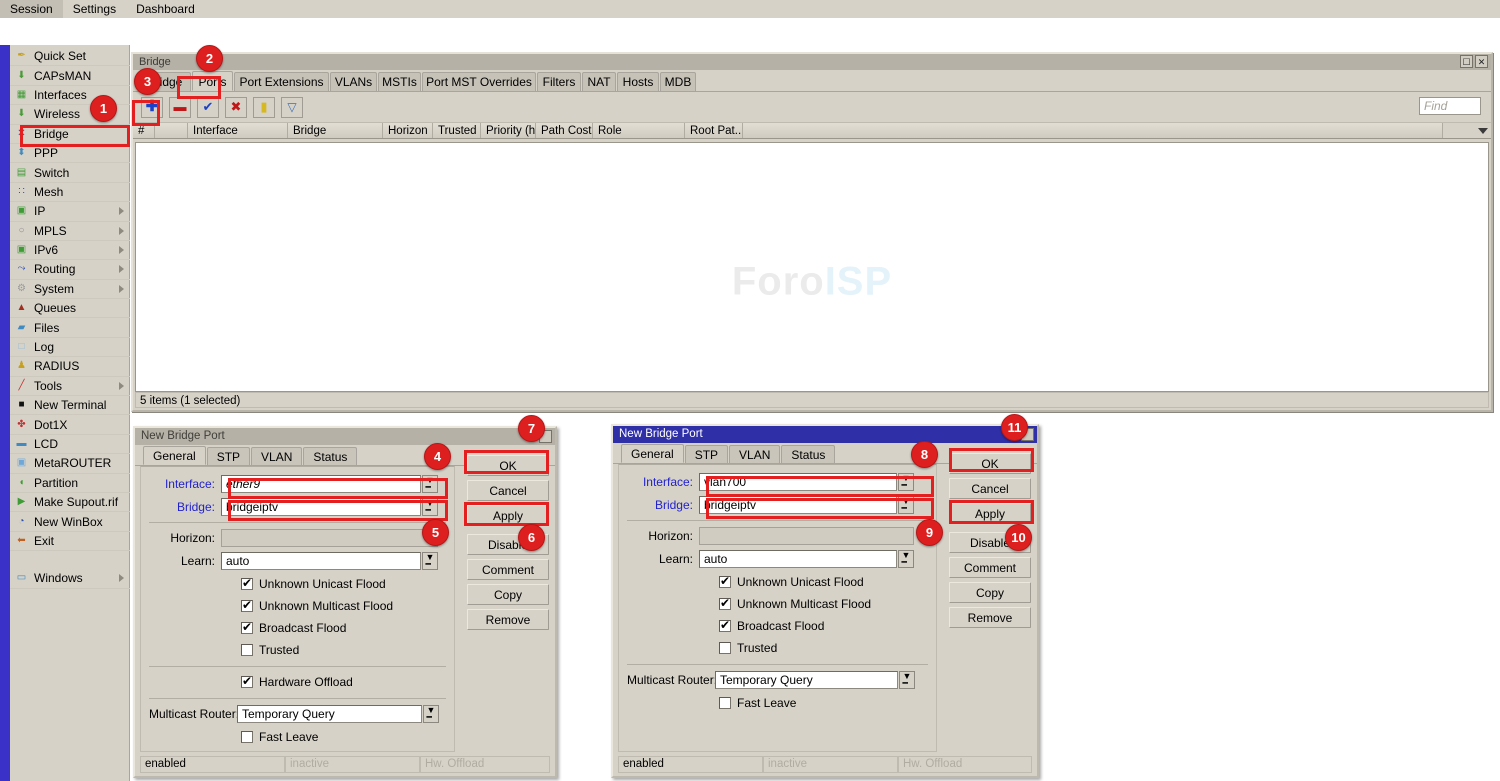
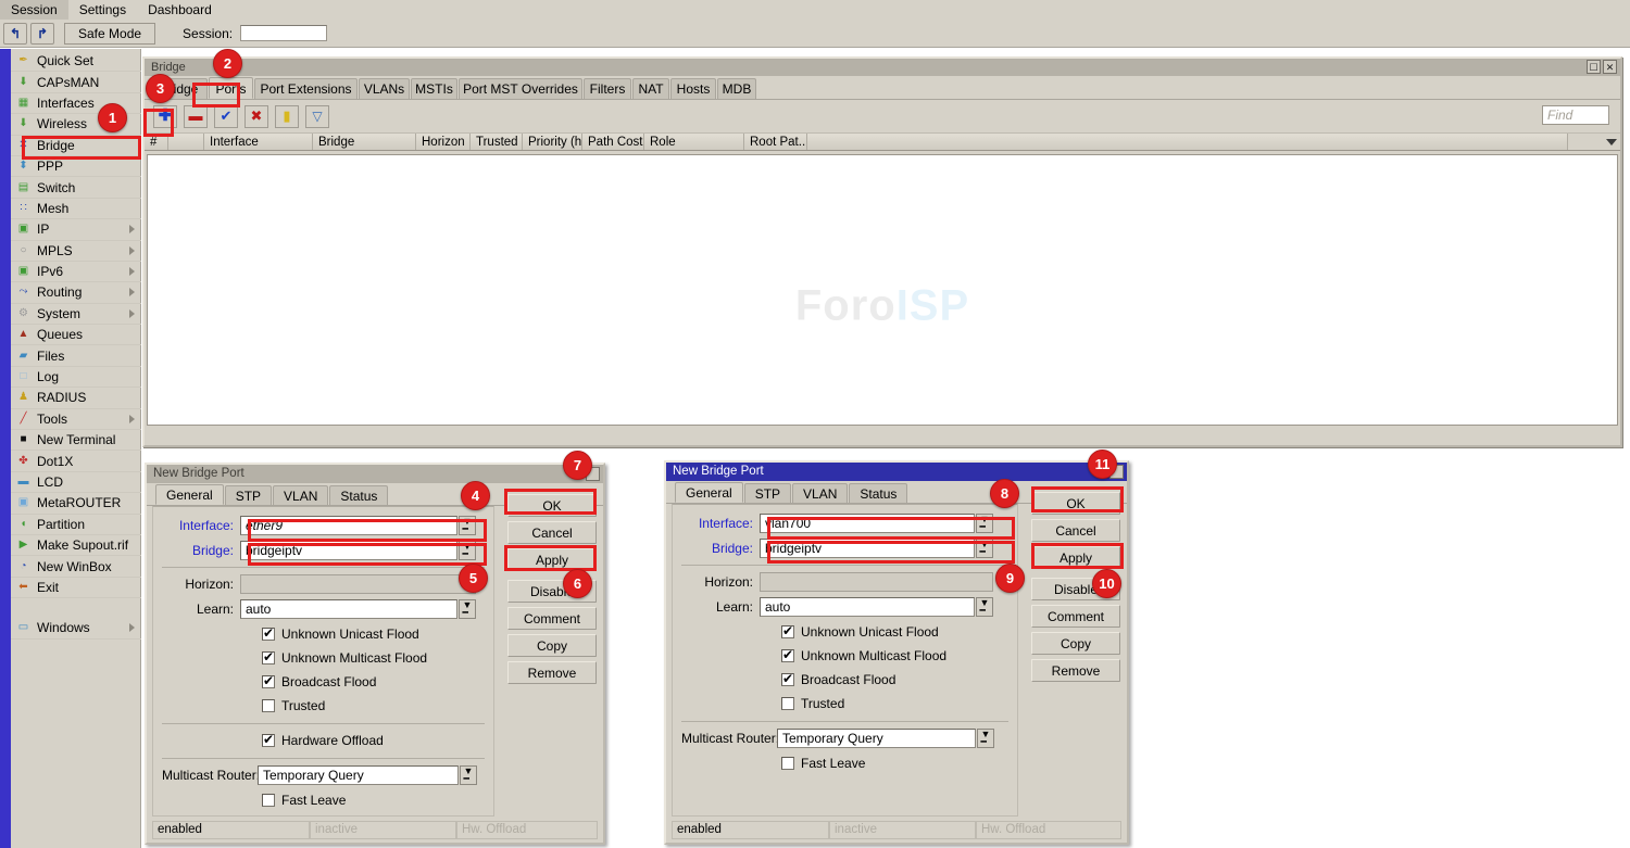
  Session
  Settings
  Dashboard
+ ↰
+ ↱
+ Safe Mode
+ Session:
  ✒
  Quick Set
  ⬇
  CAPsMAN
  ▦
  Interfaces
  ⬇
  Wireless
  ✕
  Bridge
  ⬍
  PPP
  ▤
  Switch
  ∷
  Mesh
  ▣
  IP
  ○
  MPLS
  ▣
  IPv6
  ⤳
  Routing
  ⚙
  System
  ▲
  Queues
  ▰
  Files
  □
  Log
  ♟
  RADIUS
  ╱
  Tools
  ■
  New Terminal
  ✤
  Dot1X
  ▬
  LCD
  ▣
  MetaROUTER
  ◖
  Partition
  ▶
  Make Supout.rif
  ◔
  New WinBox
  ⬅
  Exit
  ▭
  Windows
  Bridge
  ☐
  ✕
  Ports
  Port Extensions
  VLANs
  MSTIs
  Port MST Overrides
  Filters
  NAT
  Hosts
  MDB
  ✚
  ▬
  ✔
  ✖
  ▮
  ▽
  Find
  #
  Interface
  Bridge
  Horizon
  Trusted
  Priority (h
  Path Cost
  Role
  Root Pat..
- 5 items (1 selected)
  New Bridge Port
  General
  STP
  VLAN
  Status
  Interface:
  ether9
  ▼
  ━
  Bridge:
  bridgeiptv
  ▼
  ━
  Horizon:
  Learn:
  auto
  ▼
  ━
  Unknown Unicast Flood
  Unknown Multicast Flood
  Broadcast Flood
  Trusted
  Hardware Offload
  Multicast Router
  Temporary Query
  ▼
  ━
  Fast Leave
  OK
  Cancel
  Apply
  Disab
  Comment
  Copy
  Remove
  enabled
  inactive
  Hw. Offload
  New Bridge Port
  General
  STP
  VLAN
  Status
  Interface:
  vlan700
  ▼
  ━
  Bridge:
  bridgeiptv
  ▼
  ━
  Horizon:
  Learn:
  auto
  ▼
  ━
  Unknown Unicast Flood
  Unknown Multicast Flood
  Broadcast Flood
  Trusted
  Multicast Router
  Temporary Query
  ▼
  ━
  Fast Leave
  OK
  Cancel
  Apply
  Disabl
  Comment
  Copy
  Remove
  enabled
  inactive
  Hw. Offload
  1
  2
  3
  4
  5
  6
  7
  8
  9
  10
  11
